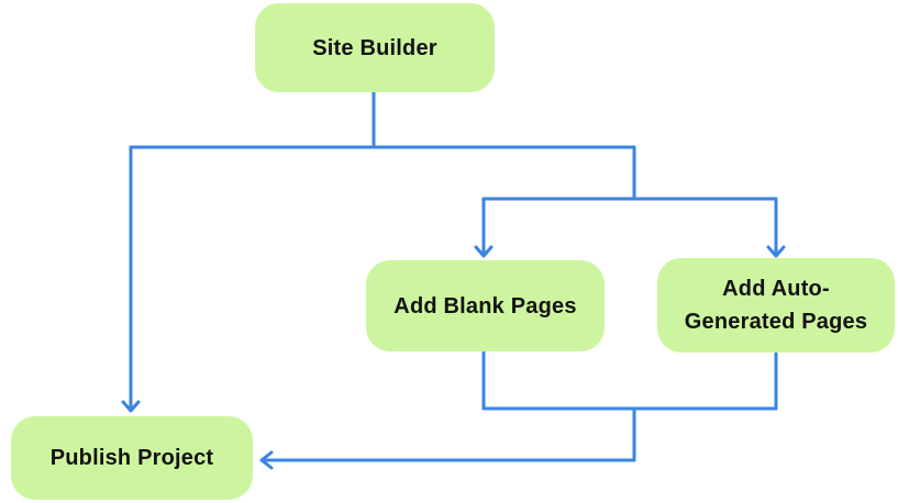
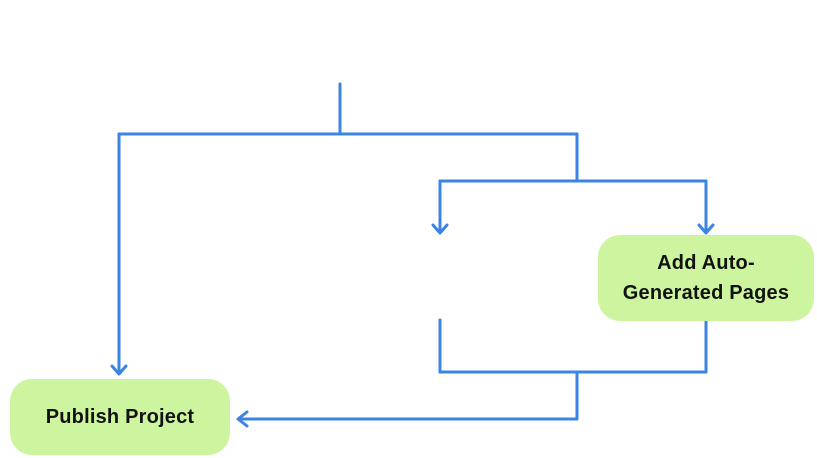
- Site Builder
- Add Blank Pages
  Add Auto-Generated Pages
  Publish Project
